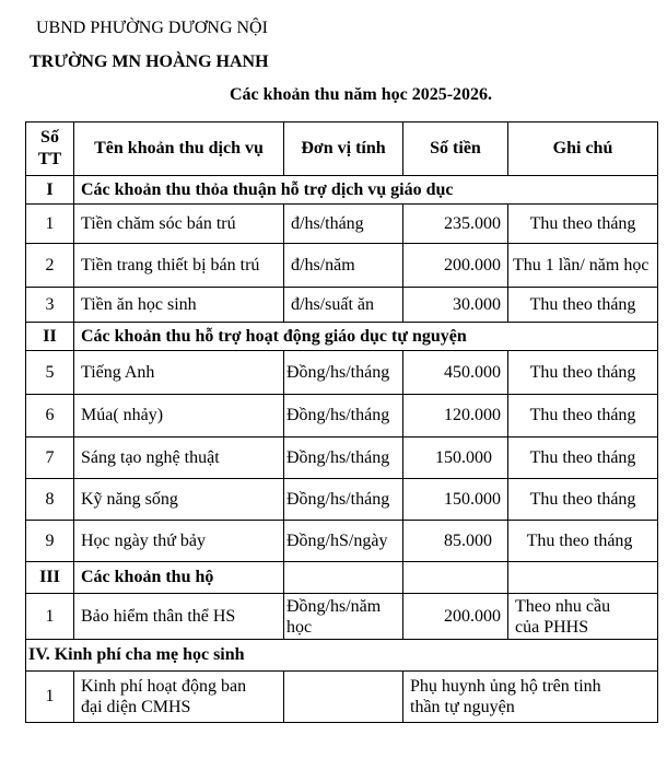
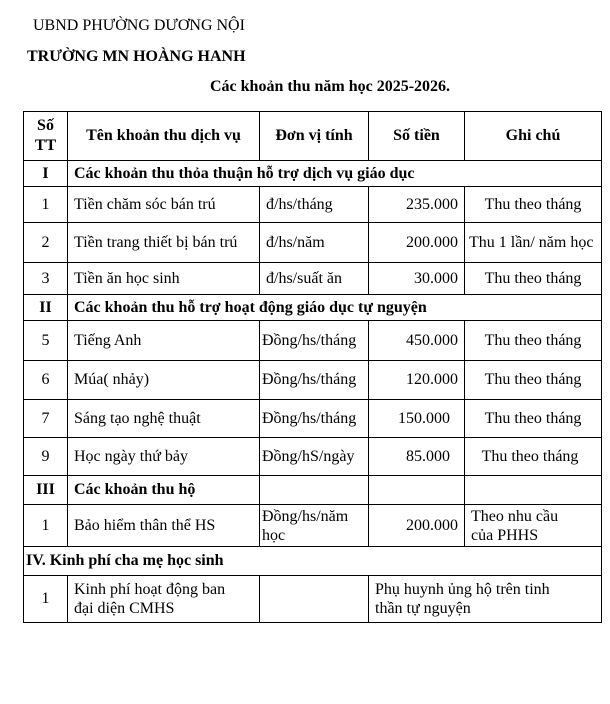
  UBND PHƯỜNG DƯƠNG NỘI
  TRƯỜNG MN HOÀNG HANH
  Các khoản thu năm học 2025-2026.
  Số TT	Tên khoản thu dịch vụ	Đơn vị tính	Số tiền	Ghi chú
  I	Các khoản thu thỏa thuận hỗ trợ dịch vụ giáo dục
  1	Tiền chăm sóc bán trú	đ/hs/tháng	235.000	Thu theo tháng
  2	Tiền trang thiết bị bán trú	đ/hs/năm	200.000	Thu 1 lần/ năm học
  3	Tiền ăn học sinh	đ/hs/suất ăn	30.000	Thu theo tháng
  II	Các khoản thu hỗ trợ hoạt động giáo dục tự nguyện
  5	Tiếng Anh	Đồng/hs/tháng	450.000	Thu theo tháng
  6	Múa( nhảy)	Đồng/hs/tháng	120.000	Thu theo tháng
  7	Sáng tạo nghệ thuật	Đồng/hs/tháng	150.000	Thu theo tháng
- 8	Kỹ năng sống	Đồng/hs/tháng	150.000	Thu theo tháng
  9	Học ngày thứ bảy	Đồng/hS/ngày	85.000	Thu theo tháng
  III	Các khoản thu hộ
  1	Bảo hiểm thân thể HS	Đồng/hs/năm học	200.000	Theo nhu cầu của PHHS
  IV. Kinh phí cha mẹ học sinh
  1	Kinh phí hoạt động ban đại diện CMHS		Phụ huynh ủng hộ trên tinh thần tự nguyện
